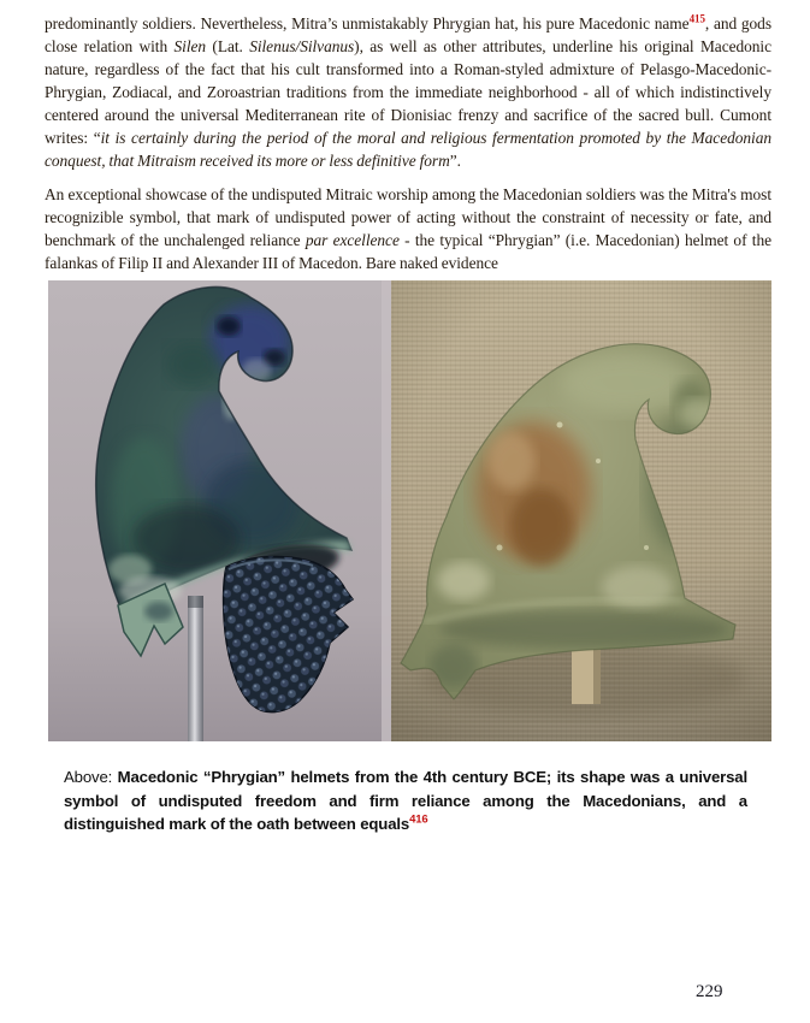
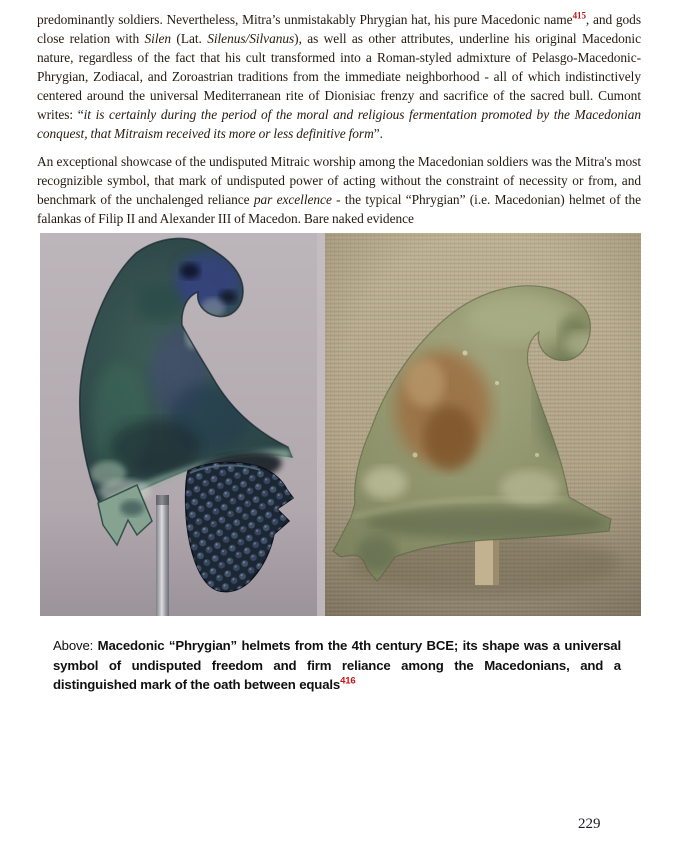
  predominantly soldiers. Nevertheless, Mitra’s unmistakably Phrygian hat, his pure Macedonic name415, and gods close relation with Silen (Lat. Silenus/Silvanus), as well as other attributes, underline his original Macedonic nature, regardless of the fact that his cult transformed into a Roman-styled admixture of Pelasgo-Macedonic-Phrygian, Zodiacal, and Zoroastrian traditions from the immediate neighborhood - all of which indistinctively centered around the universal Mediterranean rite of Dionisiac frenzy and sacrifice of the sacred bull. Cumont writes: “it is certainly during the period of the moral and religious fermentation promoted by the Macedonian conquest, that Mitraism received its more or less definitive form”.
- An exceptional showcase of the undisputed Mitraic worship among the Macedonian soldiers was the Mitra's most recognizible symbol, that mark of undisputed power of acting without the constraint of necessity or fate, and benchmark of the unchalenged reliance par excellence - the typical “Phrygian” (i.e. Macedonian) helmet of the falankas of Filip II and Alexander III of Macedon. Bare naked evidence
+ An exceptional showcase of the undisputed Mitraic worship among the Macedonian soldiers was the Mitra's most recognizible symbol, that mark of undisputed power of acting without the constraint of necessity or from, and benchmark of the unchalenged reliance par excellence - the typical “Phrygian” (i.e. Macedonian) helmet of the falankas of Filip II and Alexander III of Macedon. Bare naked evidence
  Above: Macedonic “Phrygian” helmets from the 4th century BCE; its shape was a universal symbol of undisputed freedom and firm reliance among the Macedonians, and a distinguished mark of the oath between equals416
  229
